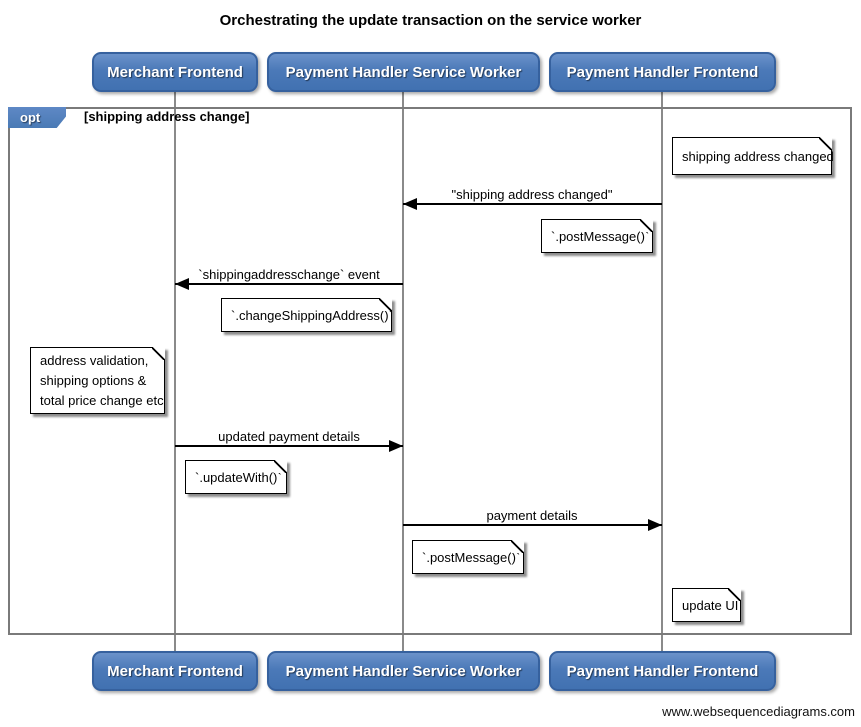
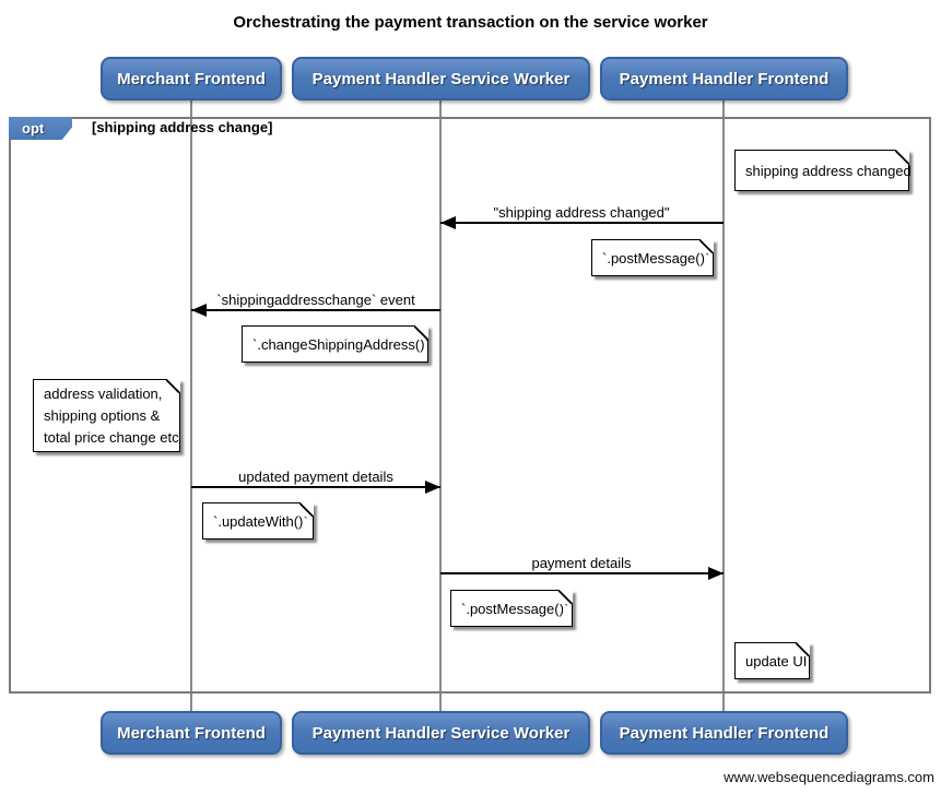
- Orchestrating the update transaction on the service worker
+ Orchestrating the payment transaction on the service worker
  opt
  [shipping address change]
  Merchant Frontend
  Payment Handler Service Worker
  Payment Handler Frontend
  shipping address changed
  "shipping address changed"
  `.postMessage()`
  `shippingaddresschange` event
  `.changeShippingAddress()`
  address validation,
  shipping options &
  total price change etc
  updated payment details
  `.updateWith()`
  payment details
  `.postMessage()`
  update UI
  Merchant Frontend
  Payment Handler Service Worker
  Payment Handler Frontend
  www.websequencediagrams.com
